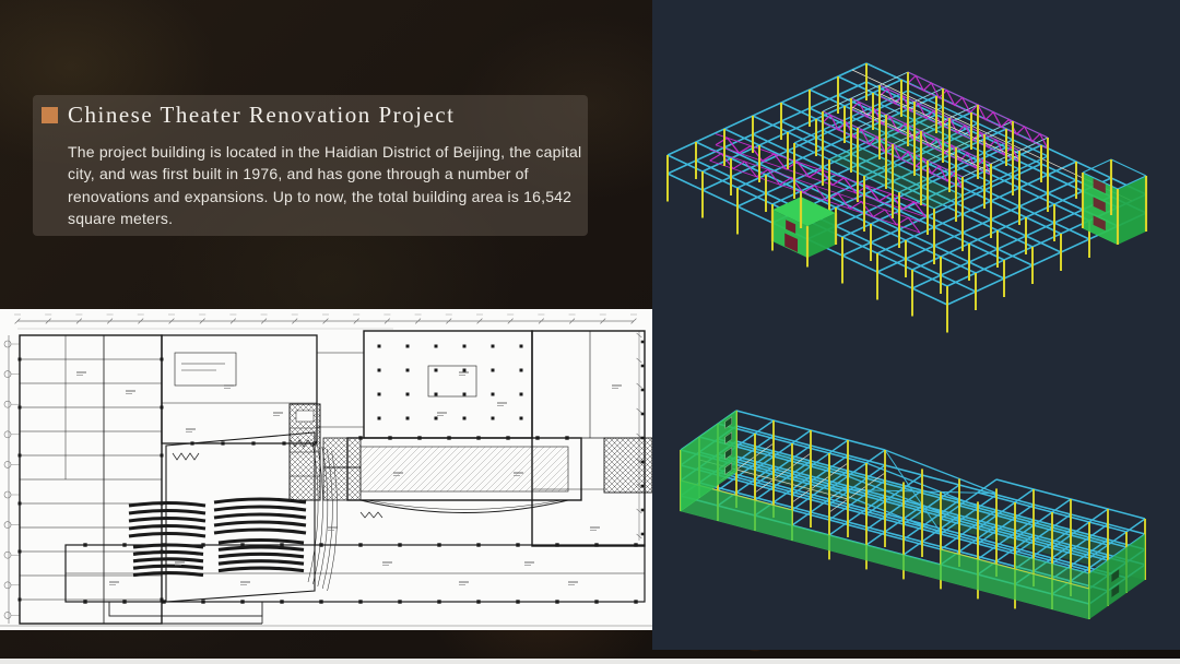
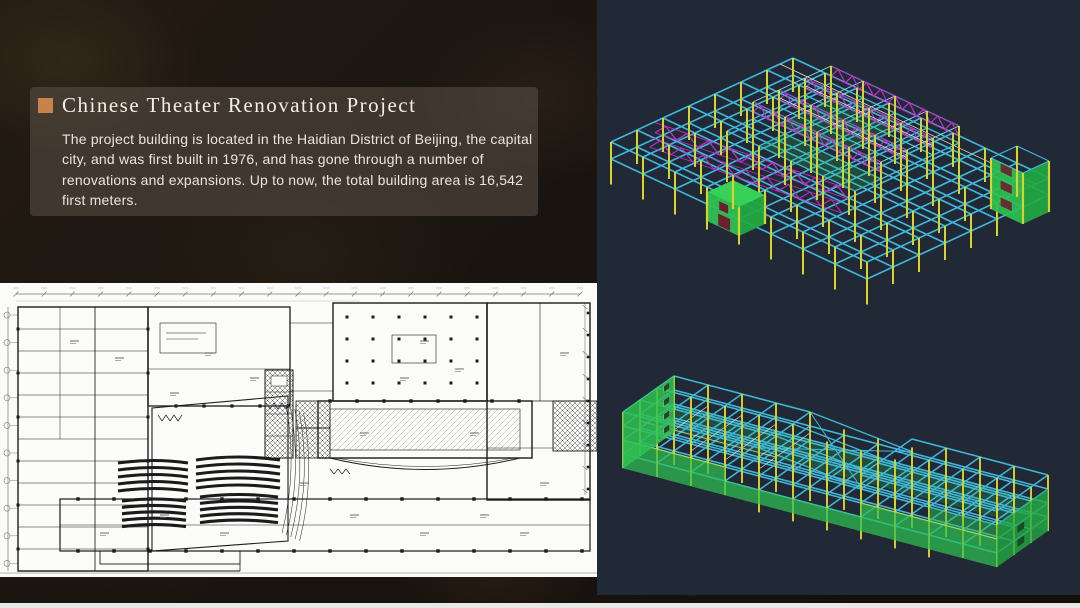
  Chinese Theater Renovation Project
- The project building is located in the Haidian District of Beijing, the capital city, and was first built in 1976, and has gone through a number of renovations and expansions. Up to now, the total building area is 16,542 square meters.
+ The project building is located in the Haidian District of Beijing, the capital city, and was first built in 1976, and has gone through a number of renovations and expansions. Up to now, the total building area is 16,542 first meters.
